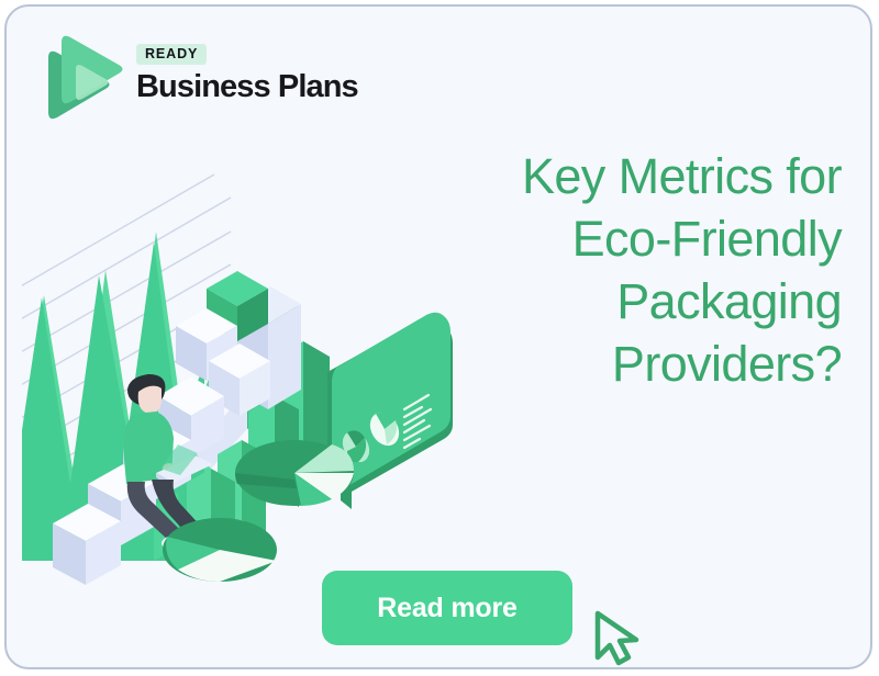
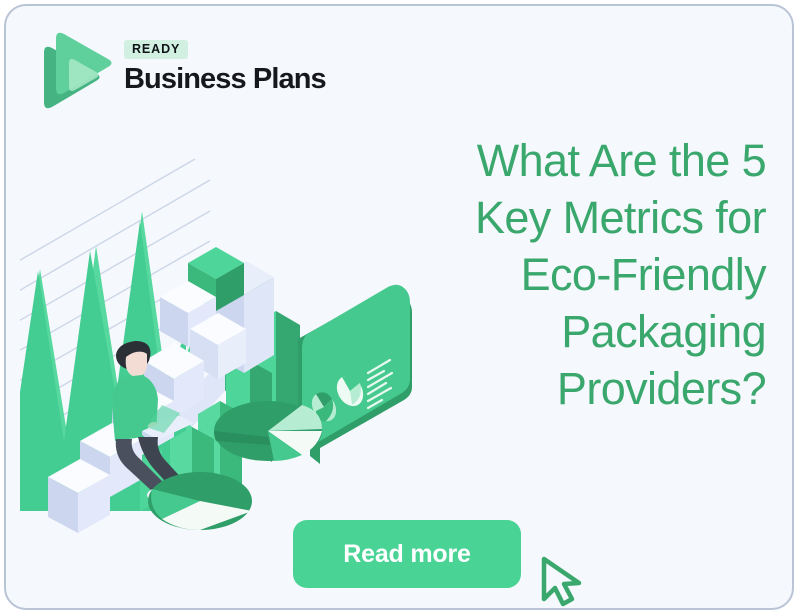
  READY
  Business Plans
+ What Are the 5
  Key Metrics for
  Eco-Friendly
  Packaging
  Providers?
  Read more
